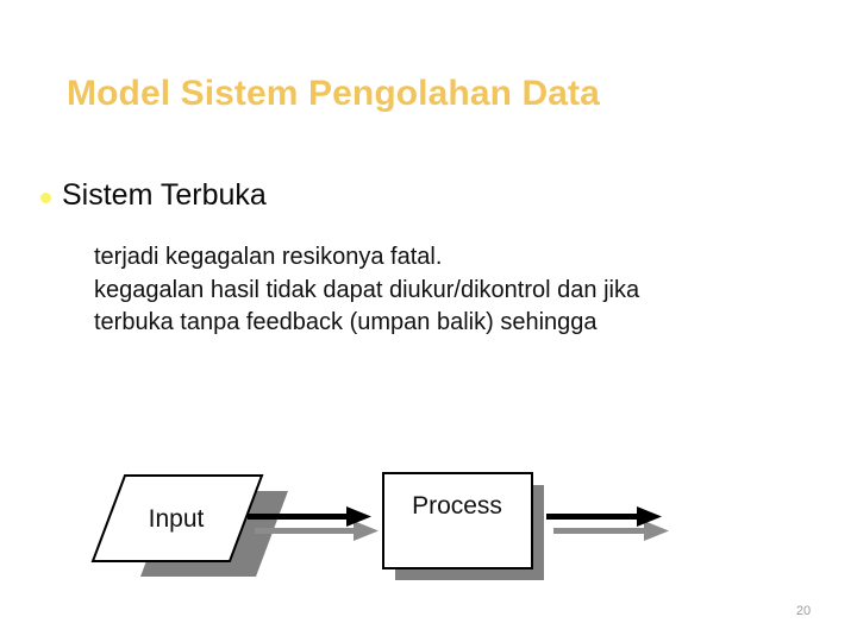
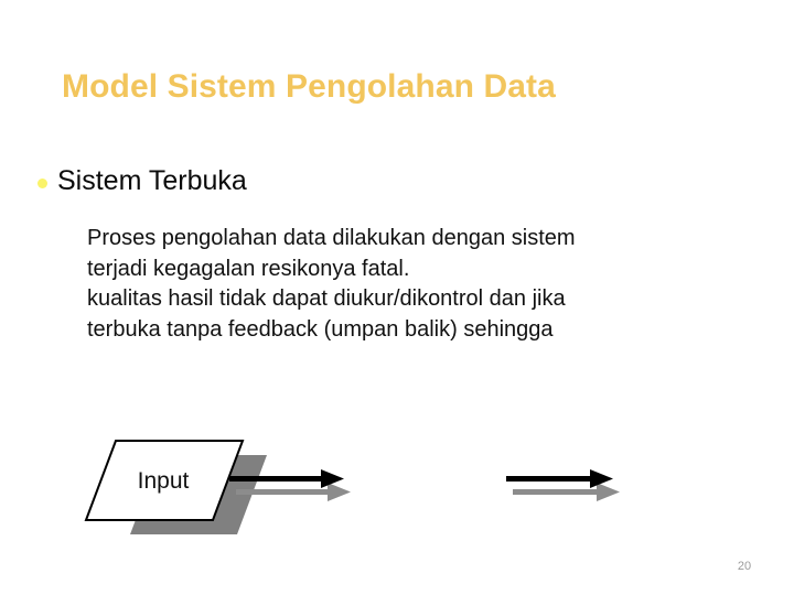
  Model Sistem Pengolahan Data
  Sistem Terbuka
+ Proses pengolahan data dilakukan dengan sistem
  terjadi kegagalan resikonya fatal.
- kegagalan hasil tidak dapat diukur/dikontrol dan jika
+ kualitas hasil tidak dapat diukur/dikontrol dan jika
  terbuka tanpa feedback (umpan balik) sehingga
  Input
- Process
  20
